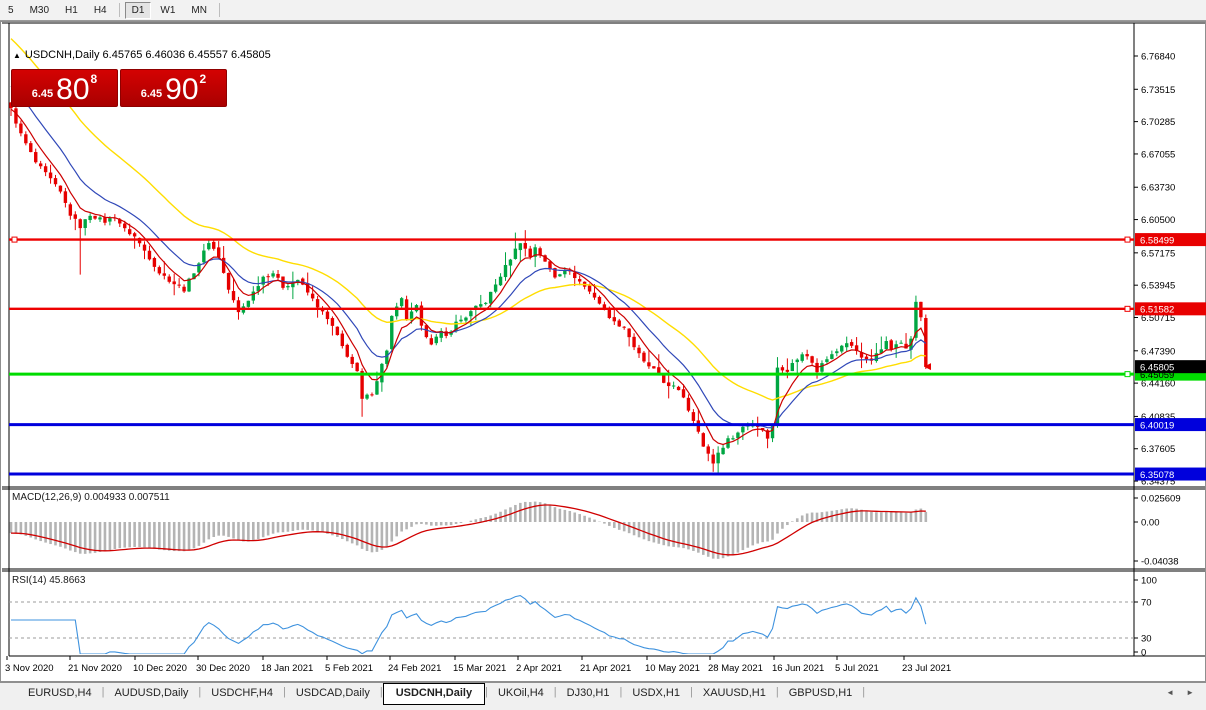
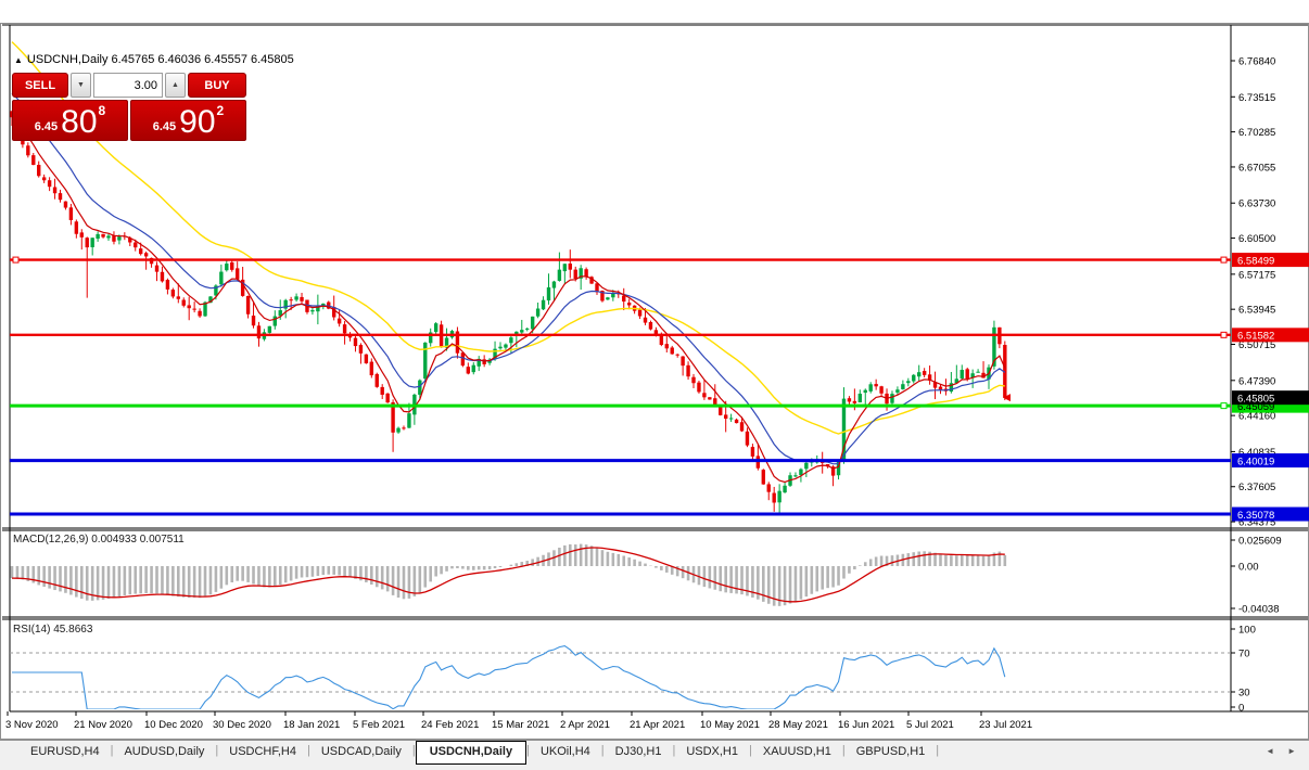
- 5
- M30
- H1
- H4
- D1
- W1
- MN
  6.76840
  6.73515
  6.70285
  6.67055
  6.63730
  6.60500
  6.57175
  6.53945
  6.50715
  6.47390
  6.44160
  6.40835
  6.37605
  6.34375
  0.025609
  0.00
  -0.04038
  100
  70
  30
  0
  6.58499
  6.51582
  6.45059
  6.40019
  6.35078
  6.45805
  3 Nov 2020
  21 Nov 2020
  10 Dec 2020
  30 Dec 2020
  18 Jan 2021
  5 Feb 2021
  24 Feb 2021
  15 Mar 2021
  2 Apr 2021
  21 Apr 2021
  10 May 2021
  28 May 2021
  16 Jun 2021
  5 Jul 2021
  23 Jul 2021
  ▲ USDCNH,Daily 6.45765 6.46036 6.45557 6.45805
+ SELL
+ 3.00
+ BUY
  6.45
  80
  8
  6.45
  90
  2
  MACD(12,26,9) 0.004933 0.007511
  RSI(14) 45.8663
  EURUSD,H4
  |
  AUDUSD,Daily
  |
  USDCHF,H4
  |
  USDCAD,Daily
  |
  USDCNH,Daily
  |
  UKOil,H4
  |
  DJ30,H1
  |
  USDX,H1
  |
  XAUUSD,H1
  |
  GBPUSD,H1
  |
  ◄
  ►
